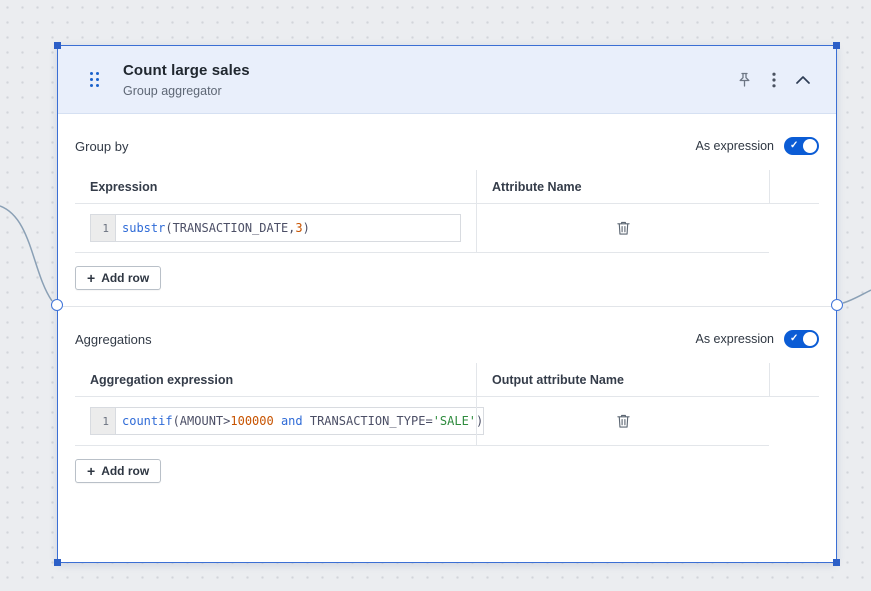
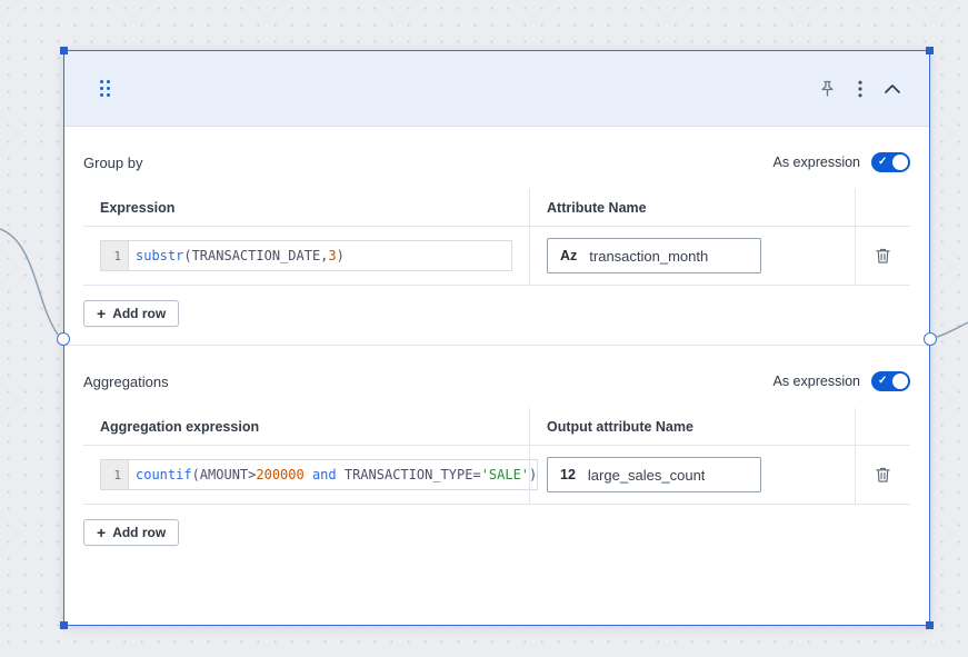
- Count large sales
- Group aggregator
  Group by
  As expression
  ✓
  Expression
  Attribute Name
  1
  substr
  (TRANSACTION_DATE,
  3
  )
+ Az
+ transaction_month
  +
  Add row
  Aggregations
  As expression
  ✓
  Aggregation expression
  Output attribute Name
  1
  countif
  (AMOUNT>
- 100000
+ 200000
  and
  TRANSACTION_TYPE=
  'SALE'
  )
+ 12
+ large_sales_count
  +
  Add row
